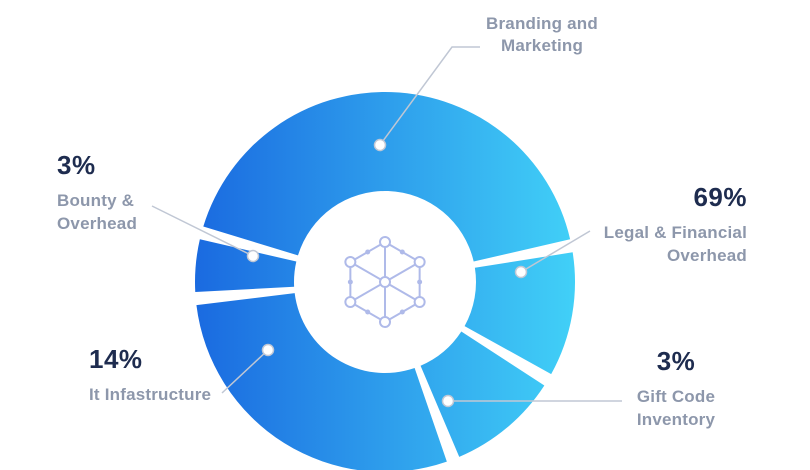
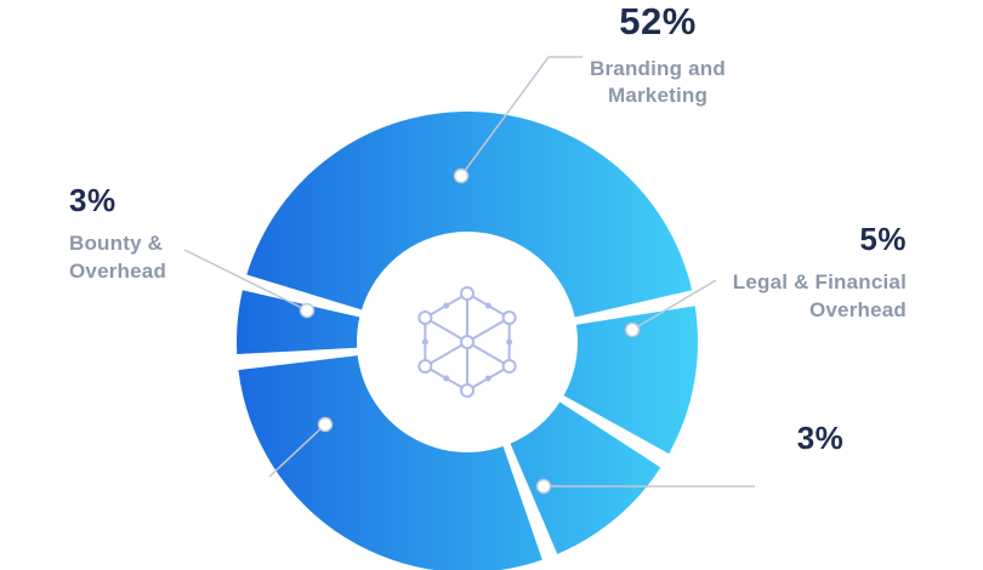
+ 52%
  Branding and
  Marketing
- 69%
+ 5%
  Legal & Financial
  Overhead
  3%
- Gift Code
- Inventory
- 14%
- It Infastructure
  3%
  Bounty &
  Overhead
